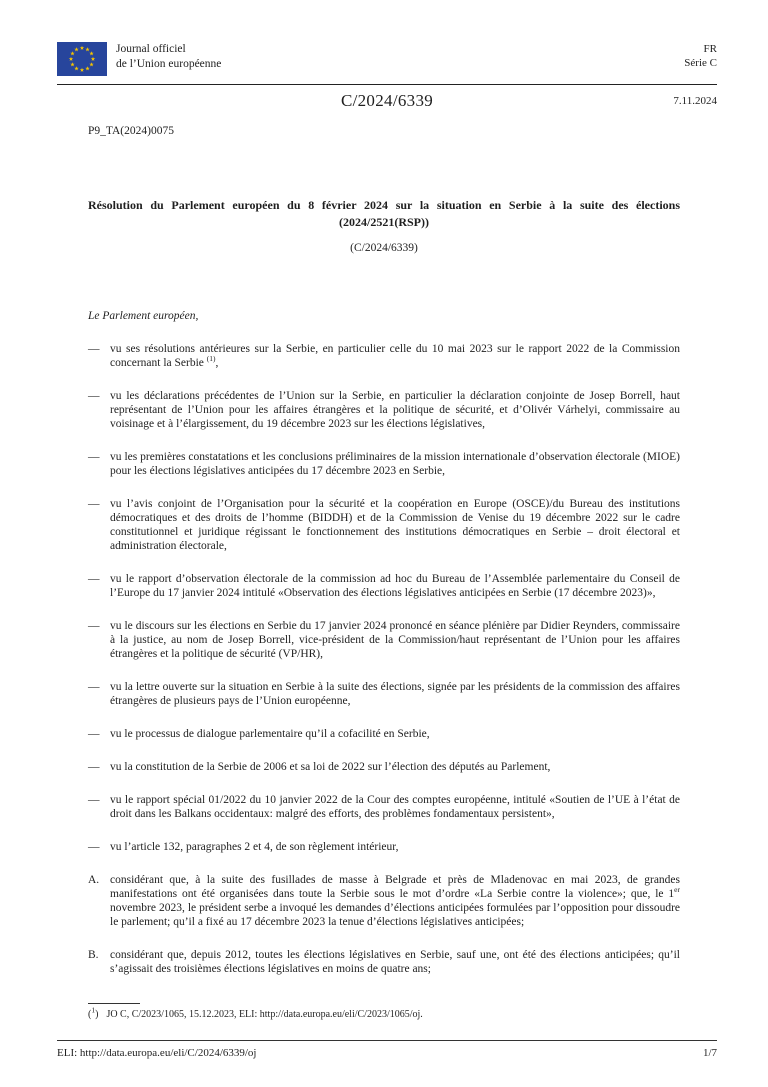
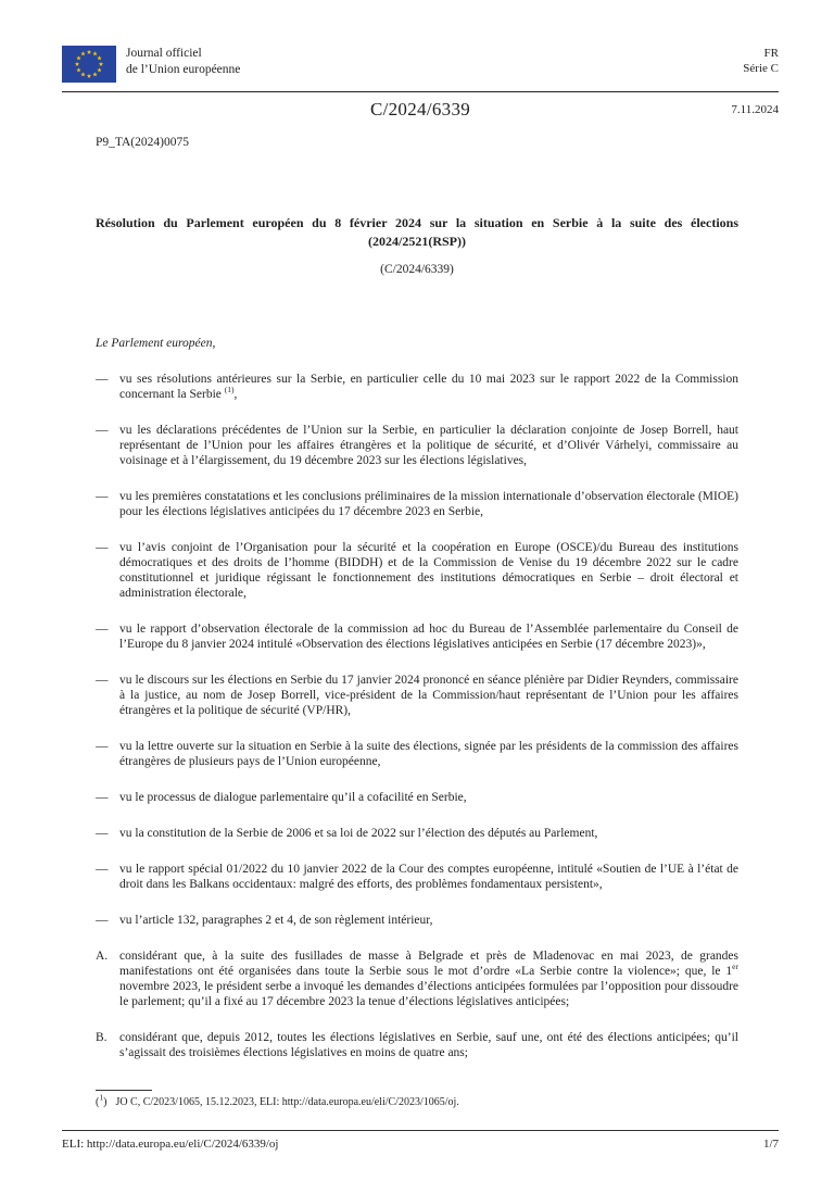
  Journal officiel
  de l’Union européenne
  FR
  Série C
  C/2024/6339
  7.11.2024
  P9_TA(2024)0075
  Résolution du Parlement européen du 8 février 2024 sur la situation en Serbie à la suite des élections (2024/2521(RSP))
  (C/2024/6339)
  Le Parlement européen,
  —
  vu ses résolutions antérieures sur la Serbie, en particulier celle du 10 mai 2023 sur le rapport 2022 de la Commission concernant la Serbie (1),
  —
  vu les déclarations précédentes de l’Union sur la Serbie, en particulier la déclaration conjointe de Josep Borrell, haut représentant de l’Union pour les affaires étrangères et la politique de sécurité, et d’Olivér Várhelyi, commissaire au voisinage et à l’élargissement, du 19 décembre 2023 sur les élections législatives,
  —
  vu les premières constatations et les conclusions préliminaires de la mission internationale d’observation électorale (MIOE) pour les élections législatives anticipées du 17 décembre 2023 en Serbie,
  —
  vu l’avis conjoint de l’Organisation pour la sécurité et la coopération en Europe (OSCE)/du Bureau des institutions démocratiques et des droits de l’homme (BIDDH) et de la Commission de Venise du 19 décembre 2022 sur le cadre constitutionnel et juridique régissant le fonctionnement des institutions démocratiques en Serbie – droit électoral et administration électorale,
  —
- vu le rapport d’observation électorale de la commission ad hoc du Bureau de l’Assemblée parlementaire du Conseil de l’Europe du 17 janvier 2024 intitulé «Observation des élections législatives anticipées en Serbie (17 décembre 2023)»,
+ vu le rapport d’observation électorale de la commission ad hoc du Bureau de l’Assemblée parlementaire du Conseil de l’Europe du 8 janvier 2024 intitulé «Observation des élections législatives anticipées en Serbie (17 décembre 2023)»,
  —
  vu le discours sur les élections en Serbie du 17 janvier 2024 prononcé en séance plénière par Didier Reynders, commissaire à la justice, au nom de Josep Borrell, vice-président de la Commission/haut représentant de l’Union pour les affaires étrangères et la politique de sécurité (VP/HR),
  —
  vu la lettre ouverte sur la situation en Serbie à la suite des élections, signée par les présidents de la commission des affaires étrangères de plusieurs pays de l’Union européenne,
  —
  vu le processus de dialogue parlementaire qu’il a cofacilité en Serbie,
  —
  vu la constitution de la Serbie de 2006 et sa loi de 2022 sur l’élection des députés au Parlement,
  —
  vu le rapport spécial 01/2022 du 10 janvier 2022 de la Cour des comptes européenne, intitulé «Soutien de l’UE à l’état de droit dans les Balkans occidentaux: malgré des efforts, des problèmes fondamentaux persistent»,
  —
  vu l’article 132, paragraphes 2 et 4, de son règlement intérieur,
  A.
  considérant que, à la suite des fusillades de masse à Belgrade et près de Mladenovac en mai 2023, de grandes manifestations ont été organisées dans toute la Serbie sous le mot d’ordre «La Serbie contre la violence»; que, le 1er novembre 2023, le président serbe a invoqué les demandes d’élections anticipées formulées par l’opposition pour dissoudre le parlement; qu’il a fixé au 17 décembre 2023 la tenue d’élections législatives anticipées;
  B.
  considérant que, depuis 2012, toutes les élections législatives en Serbie, sauf une, ont été des élections anticipées; qu’il s’agissait des troisièmes élections législatives en moins de quatre ans;
  (1) JO C, C/2023/1065, 15.12.2023, ELI: http://data.europa.eu/eli/C/2023/1065/oj.
  ELI: http://data.europa.eu/eli/C/2024/6339/oj
  1/7
